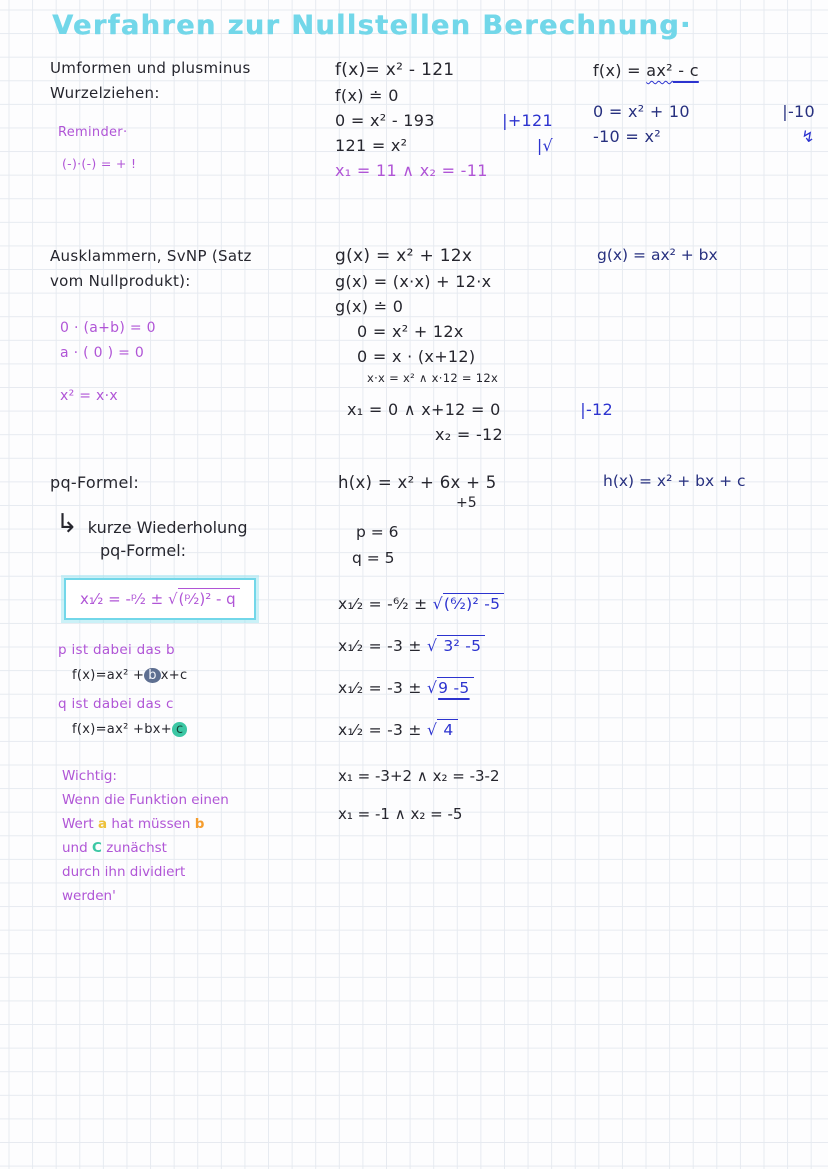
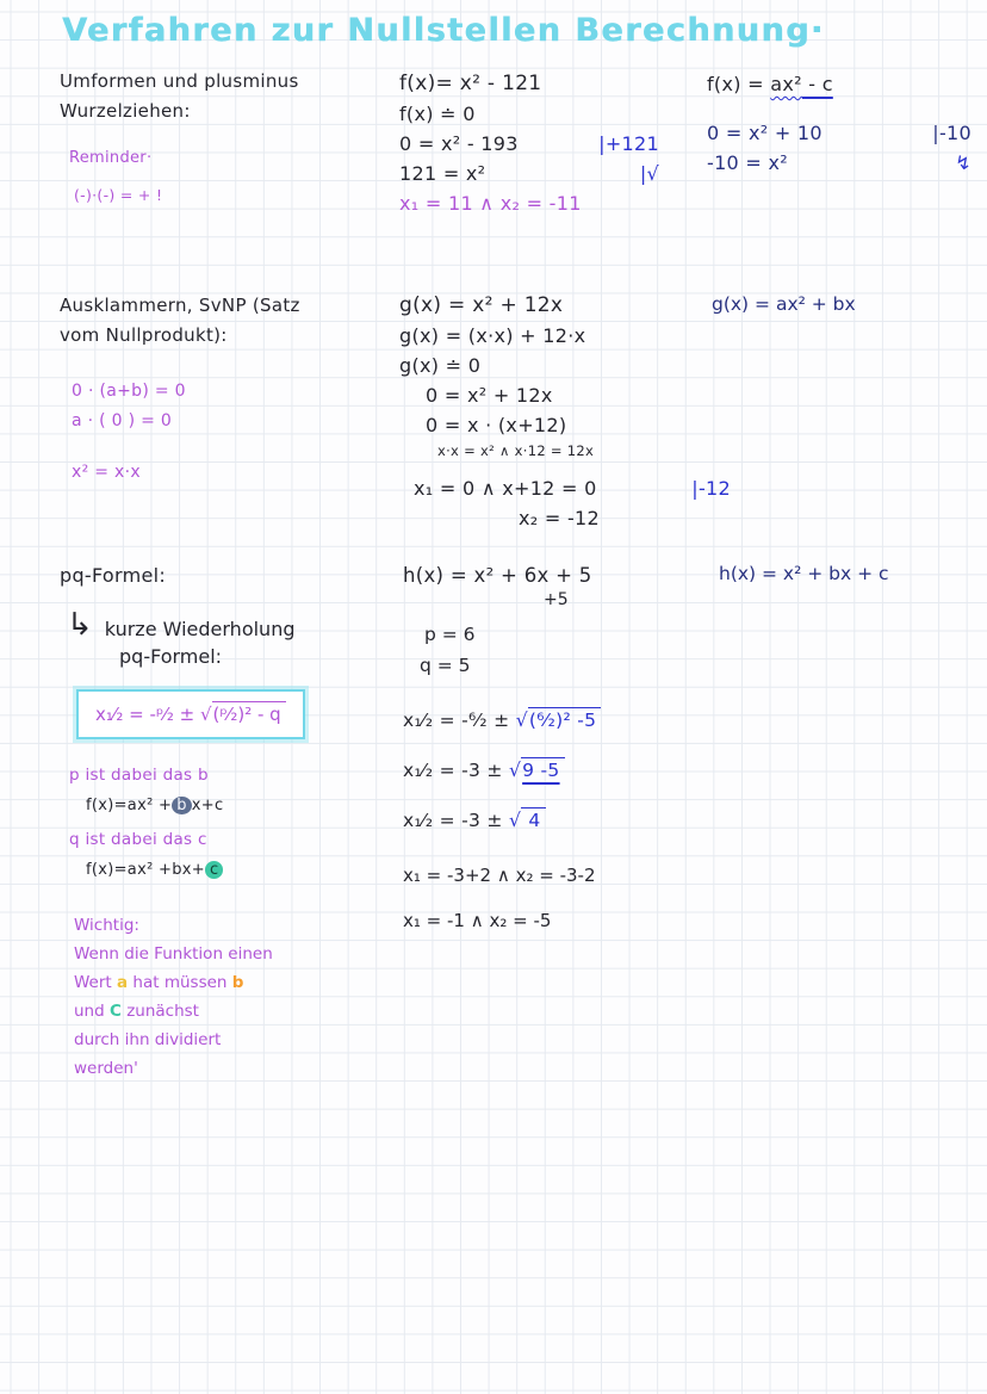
  Verfahren zur Nullstellen Berechnung·
  Umformen und plusminus
  Wurzelziehen:
  Reminder·
  (-)·(-) = + !
  f(x)= x² - 121
  f(x) ≐ 0
  0 = x² - 193
  |+121
  121 = x²
  |√
  x₁ = 11 ∧ x₂ = -11
  f(x) = ax² - c
  0 = x² + 10
  |-10
  -10 = x²
  ↯
  Ausklammern, SvNP (Satz
  vom Nullprodukt):
  0 · (a+b) = 0
  a · ( 0 ) = 0
  x² = x·x
  g(x) = x² + 12x
  g(x) = (x·x) + 12·x
  g(x) ≐ 0
  0 = x² + 12x
  0 = x · (x+12)
  x·x = x² ∧ x·12 = 12x
  x₁ = 0 ∧ x+12 = 0
  |-12
  x₂ = -12
  g(x) = ax² + bx
  pq-Formel:
  ↳
  kurze Wiederholung
  pq-Formel:
  x₁⁄₂ = -ᵖ⁄₂ ± √(ᵖ⁄₂)² - q
  p ist dabei das b
  f(x)=ax² + b x+c
  q ist dabei das c
  f(x)=ax² +bx+ c
  Wichtig:
  Wenn die Funktion einen
  Wert a hat müssen b
  und C zunächst
  durch ihn dividiert
  werden'
  h(x) = x² + 6x + 5
  +5
  p = 6
  q = 5
  x₁⁄₂ = -⁶⁄₂ ± √(⁶⁄₂)² -5
- x₁⁄₂ = -3 ± √ 3² -5
  x₁⁄₂ = -3 ± √9 -5
  x₁⁄₂ = -3 ± √ 4
  x₁ = -3+2 ∧ x₂ = -3-2
  x₁ = -1 ∧ x₂ = -5
  h(x) = x² + bx + c
